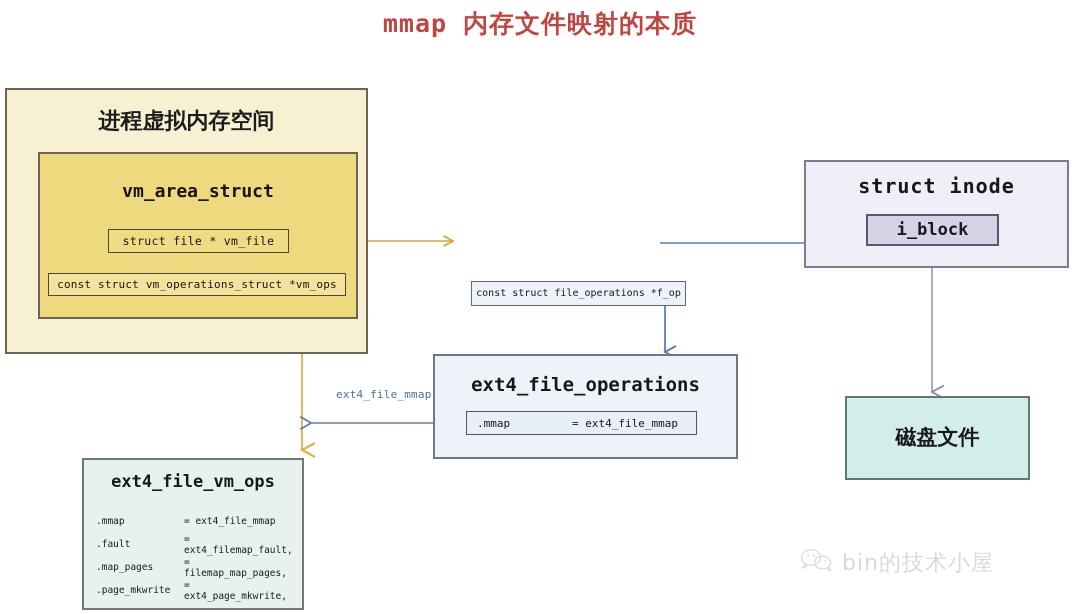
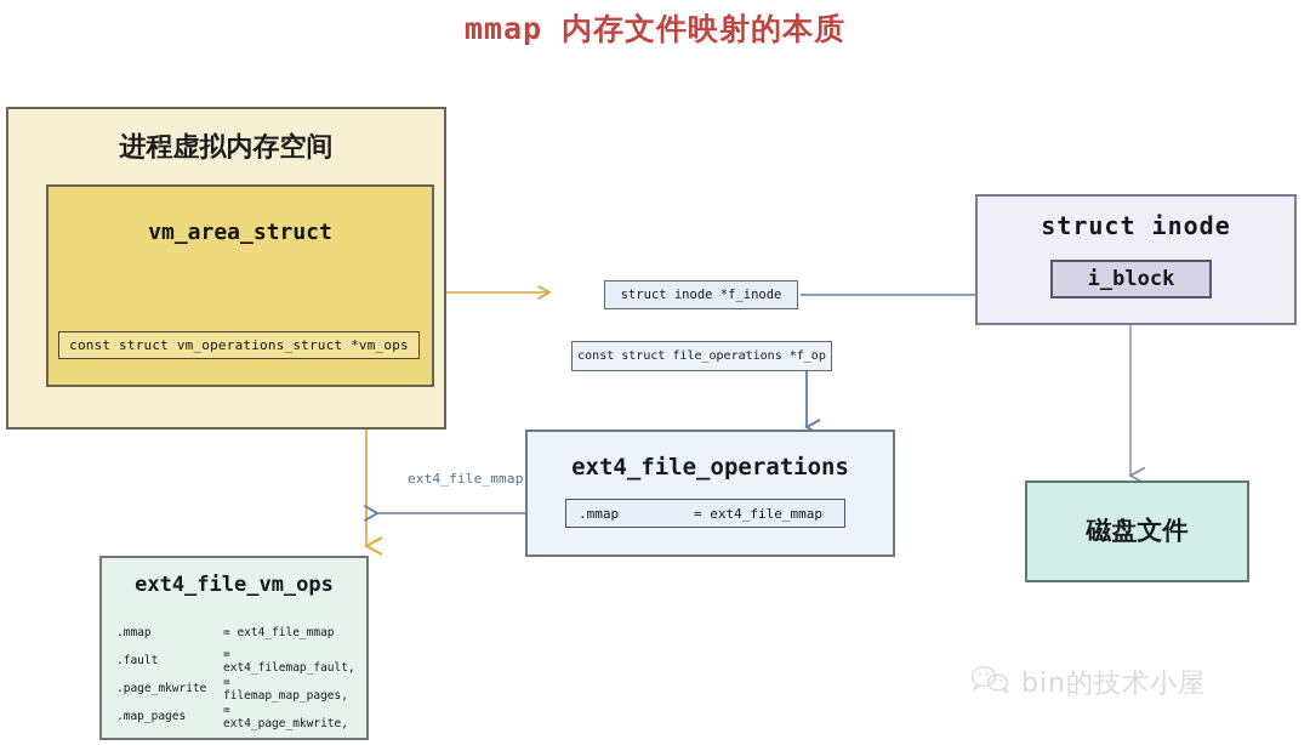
  mmap 内存文件映射的本质
  进程虚拟内存空间
  vm_area_struct
- struct file * vm_file
  const struct vm_operations_struct *vm_ops
+ struct inode *f_inode
  const struct file_operations *f_op
  struct inode
  i_block
  ext4_file_operations
  .mmap
  = ext4_file_mmap
  ext4_file_mmap
  ext4_file_vm_ops
  .mmap
  = ext4_file_mmap
  .fault
  = ext4_filemap_fault,
- .map_pages
+ .page_mkwrite
  = filemap_map_pages,
- .page_mkwrite
+ .map_pages
  = ext4_page_mkwrite,
  磁盘文件
  bin的技术小屋
